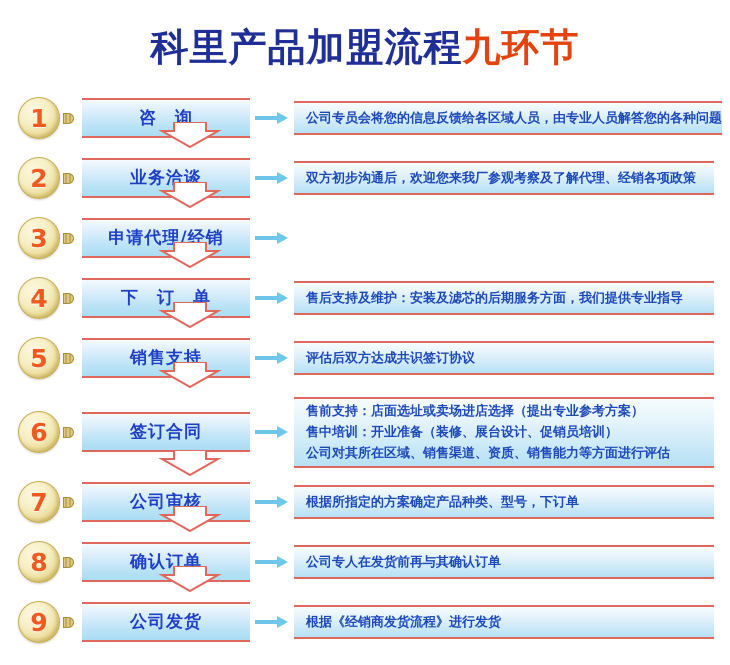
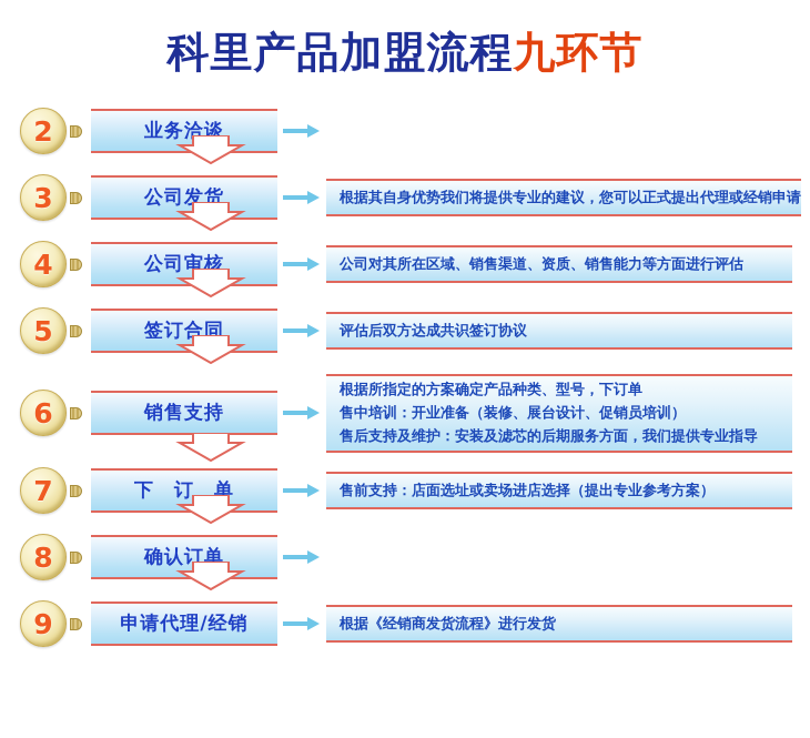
  科里产品加盟流程九环节
- 1
- 咨 询
- 公司专员会将您的信息反馈给各区域人员，由专业人员解答您的各种问题
  2
  业务洽谈
- 双方初步沟通后，欢迎您来我厂参观考察及了解代理、经销各项政策
  3
- 申请代理/经销
+ 公司发货
+ 根据其自身优势我们将提供专业的建议，您可以正式提出代理或经销申请
  4
- 下 订 单
+ 公司审核
- 售后支持及维护：安装及滤芯的后期服务方面，我们提供专业指导
+ 公司对其所在区域、销售渠道、资质、销售能力等方面进行评估
  5
- 销售支持
+ 签订合同
  评估后双方达成共识签订协议
  6
- 签订合同
+ 销售支持
- 售前支持：店面选址或卖场进店选择（提出专业参考方案）
+ 根据所指定的方案确定产品种类、型号，下订单
  售中培训：开业准备（装修、展台设计、促销员培训）
- 公司对其所在区域、销售渠道、资质、销售能力等方面进行评估
+ 售后支持及维护：安装及滤芯的后期服务方面，我们提供专业指导
  7
- 公司审核
+ 下 订 单
- 根据所指定的方案确定产品种类、型号，下订单
+ 售前支持：店面选址或卖场进店选择（提出专业参考方案）
  8
  确认订单
- 公司专人在发货前再与其确认订单
  9
- 公司发货
+ 申请代理/经销
  根据《经销商发货流程》进行发货
